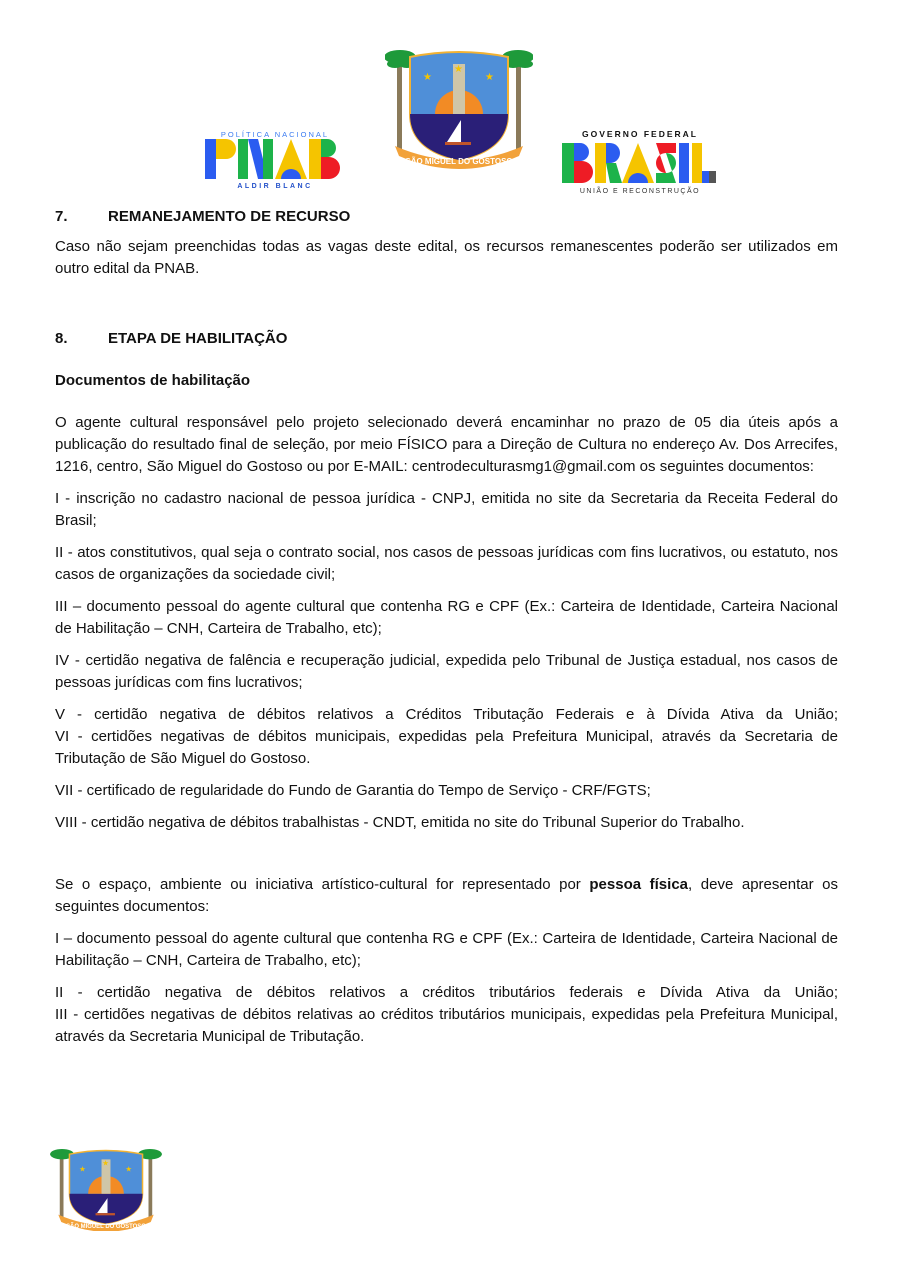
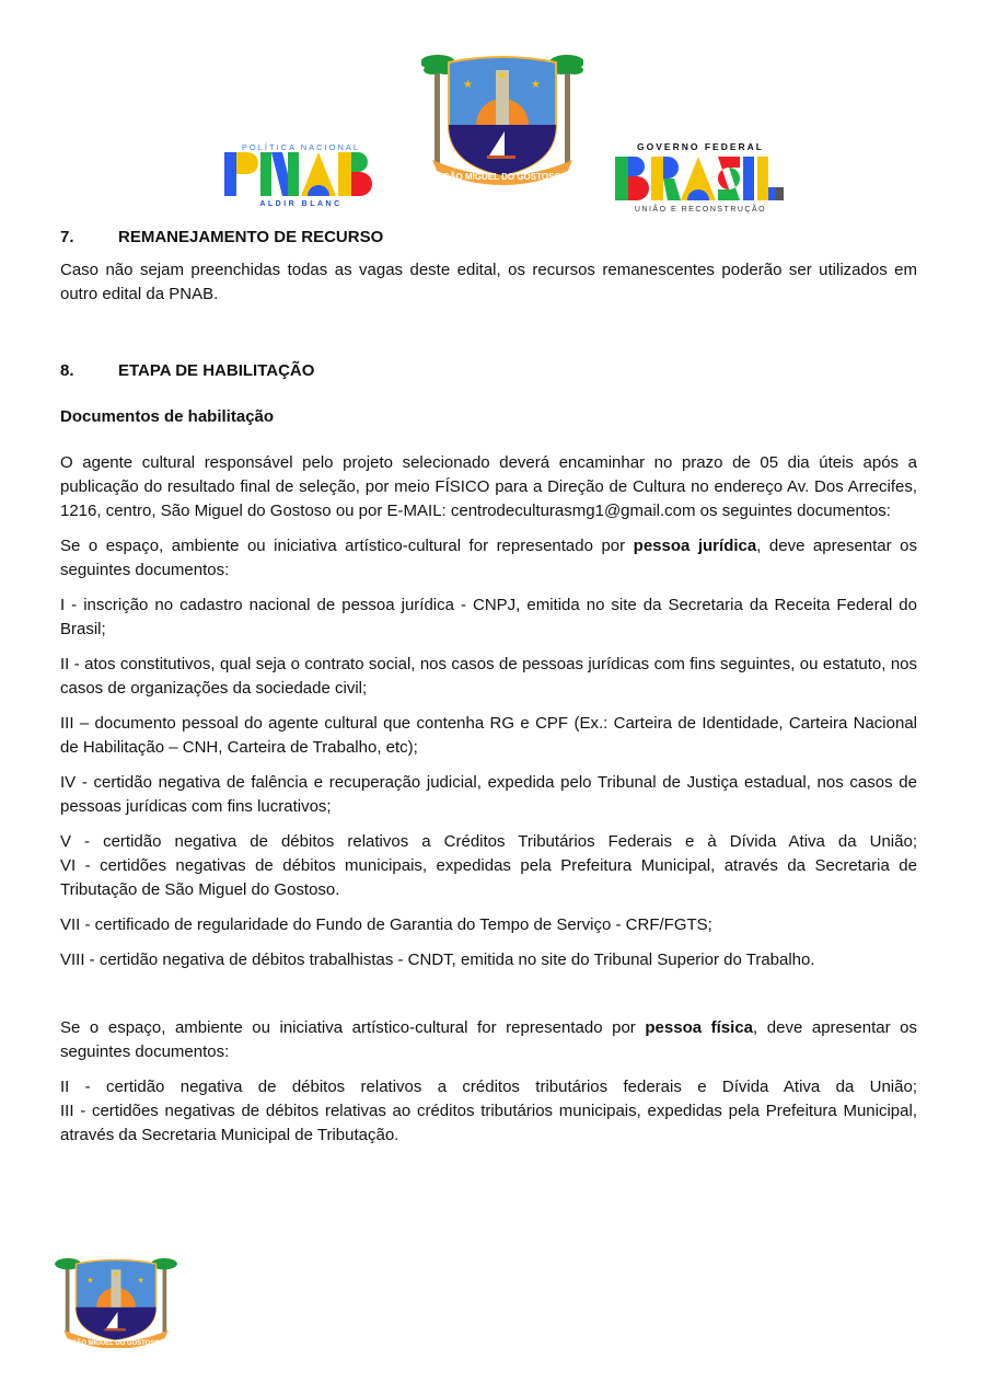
  POLÍTICA NACIONAL
  ★
  ★
  ★
  SÃO MIGUEL DO GOSTOSO
  GOVERNO FEDERAL
  7.
  REMANEJAMENTO DE RECURSO
  Caso não sejam preenchidas todas as vagas deste edital, os recursos remanescentes poderão ser utilizados em outro edital da PNAB.
  8.
  ETAPA DE HABILITAÇÃO
  Documentos de habilitação
  O agente cultural responsável pelo projeto selecionado deverá encaminhar no prazo de 05 dia úteis após a publicação do resultado final de seleção, por meio FÍSICO para a Direção de Cultura no endereço Av. Dos Arrecifes, 1216, centro, São Miguel do Gostoso ou por E-MAIL: centrodeculturasmg1@gmail.com os seguintes documentos:
+ Se o espaço, ambiente ou iniciativa artístico-cultural for representado por pessoa jurídica, deve apresentar os seguintes documentos:
  I - inscrição no cadastro nacional de pessoa jurídica - CNPJ, emitida no site da Secretaria da Receita Federal do Brasil;
- II - atos constitutivos, qual seja o contrato social, nos casos de pessoas jurídicas com fins lucrativos, ou estatuto, nos casos de organizações da sociedade civil;
+ II - atos constitutivos, qual seja o contrato social, nos casos de pessoas jurídicas com fins seguintes, ou estatuto, nos casos de organizações da sociedade civil;
  III – documento pessoal do agente cultural que contenha RG e CPF (Ex.: Carteira de Identidade, Carteira Nacional de Habilitação – CNH, Carteira de Trabalho, etc);
  IV - certidão negativa de falência e recuperação judicial, expedida pelo Tribunal de Justiça estadual, nos casos de pessoas jurídicas com fins lucrativos;
- V - certidão negativa de débitos relativos a Créditos Tributação Federais e à Dívida Ativa da União;
+ V - certidão negativa de débitos relativos a Créditos Tributários Federais e à Dívida Ativa da União;
  VI - certidões negativas de débitos municipais, expedidas pela Prefeitura Municipal, através da Secretaria de Tributação de São Miguel do Gostoso.
  VII - certificado de regularidade do Fundo de Garantia do Tempo de Serviço - CRF/FGTS;
  VIII - certidão negativa de débitos trabalhistas - CNDT, emitida no site do Tribunal Superior do Trabalho.
  Se o espaço, ambiente ou iniciativa artístico-cultural for representado por pessoa física, deve apresentar os seguintes documentos:
- I – documento pessoal do agente cultural que contenha RG e CPF (Ex.: Carteira de Identidade, Carteira Nacional de Habilitação – CNH, Carteira de Trabalho, etc);
  II - certidão negativa de débitos relativos a créditos tributários federais e Dívida Ativa da União;
  III - certidões negativas de débitos relativas ao créditos tributários municipais, expedidas pela Prefeitura Municipal, através da Secretaria Municipal de Tributação.
  ★
  ★
  ★
